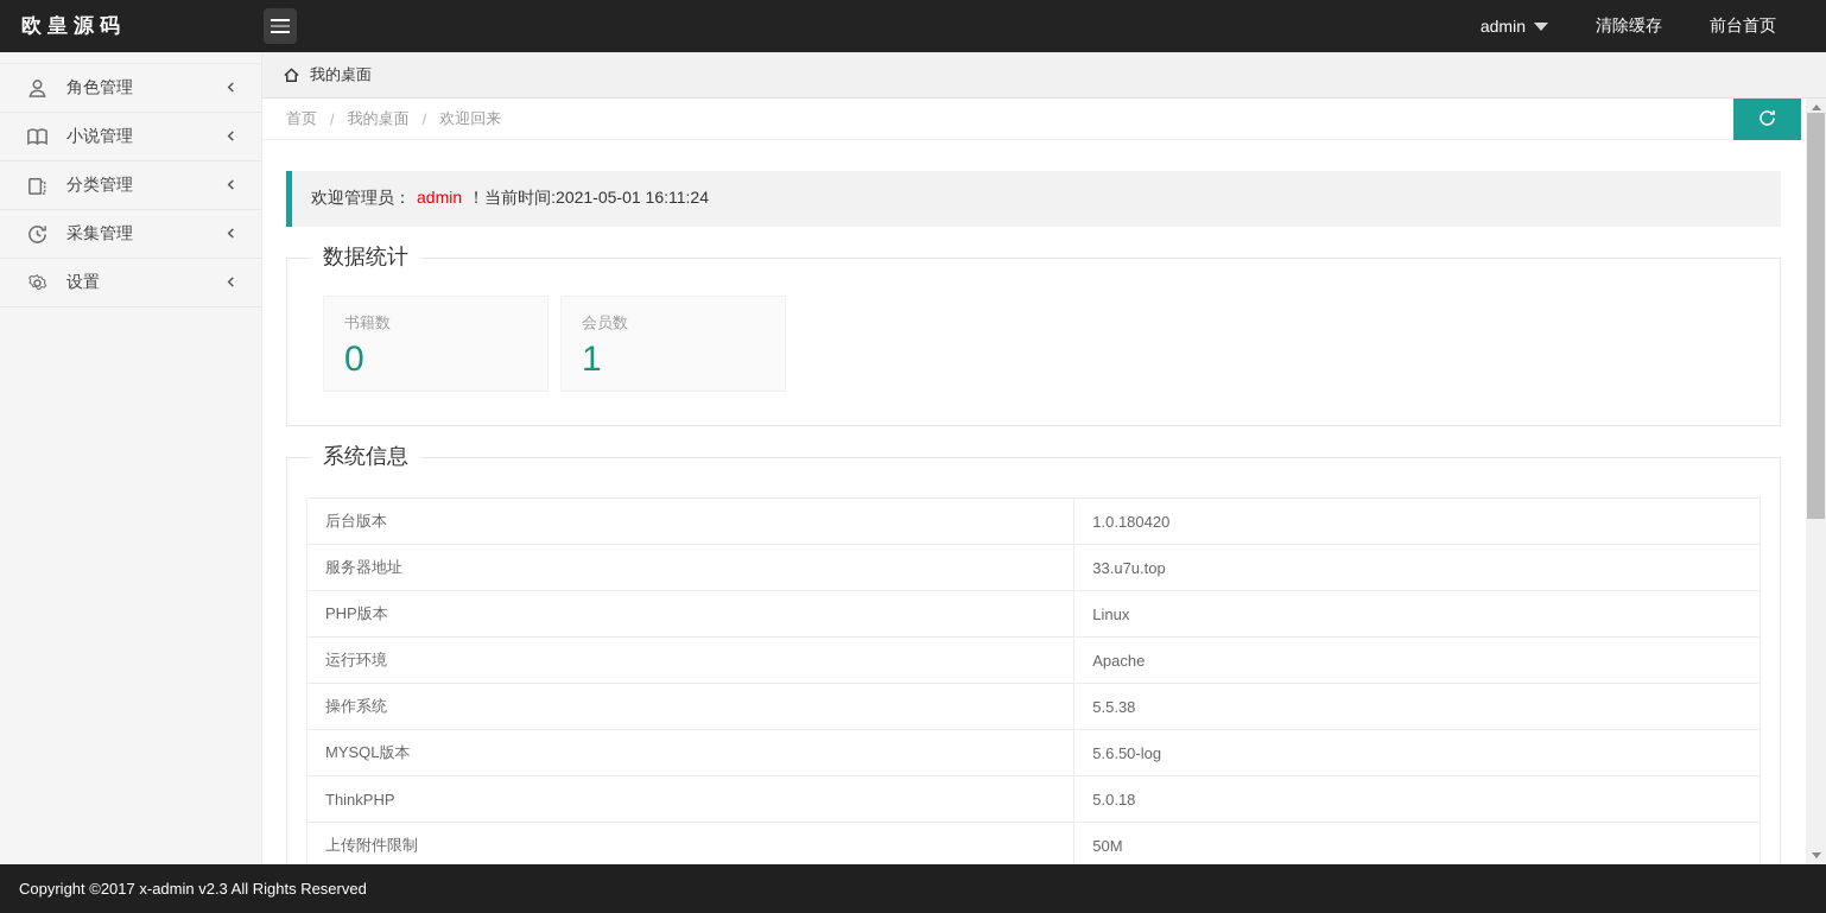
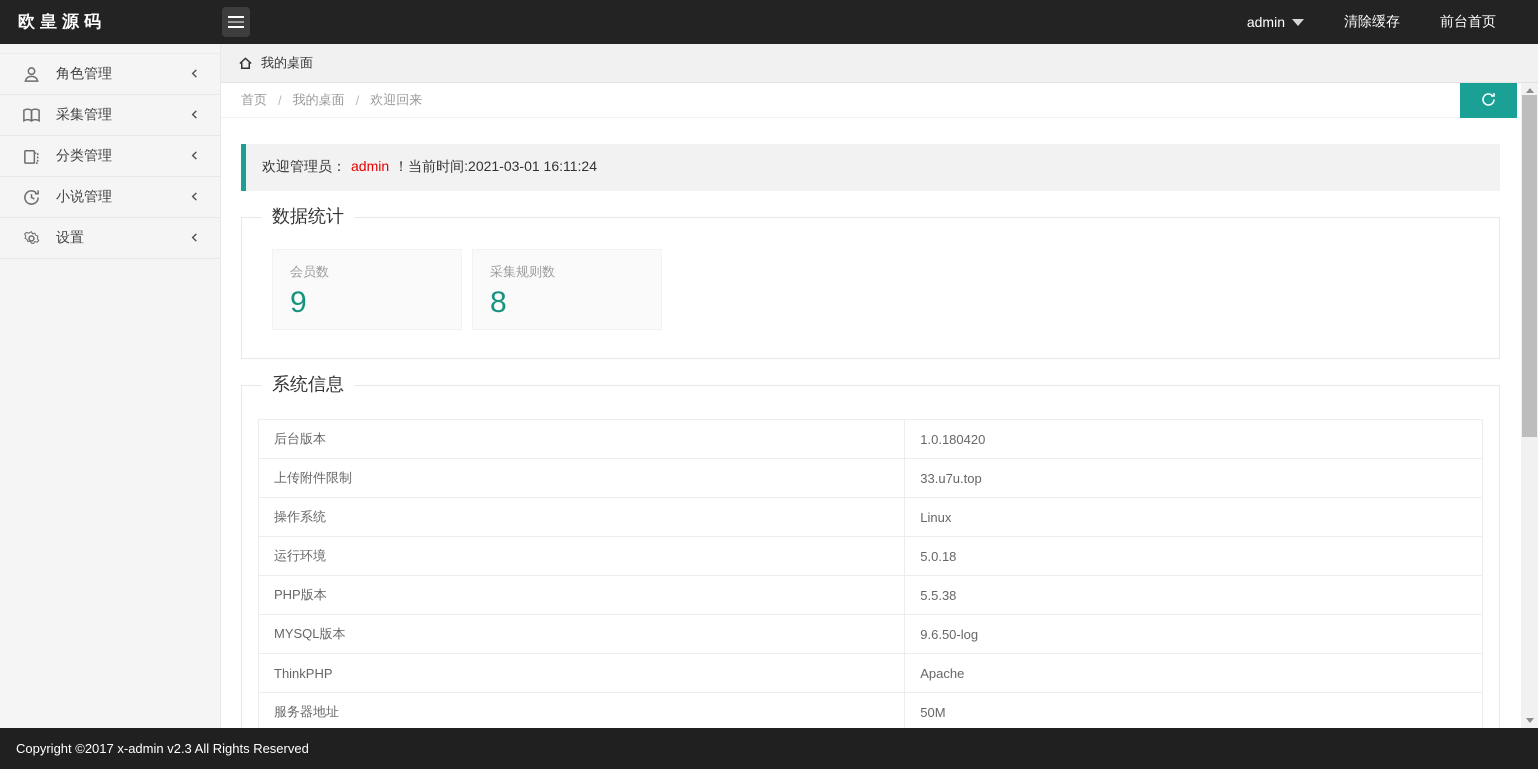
  欧皇源码
  admin
  清除缓存
  前台首页
  角色管理
- 小说管理
+ 采集管理
  分类管理
- 采集管理
+ 小说管理
  设置
  我的桌面
  首页
  /
  我的桌面
  /
  欢迎回来
- 欢迎管理员： admin ！当前时间:2021-05-01 16:11:24
+ 欢迎管理员： admin ！当前时间:2021-03-01 16:11:24
  数据统计
- 书籍数
- 0
  会员数
- 1
+ 9
+ 采集规则数
+ 8
  系统信息
  后台版本	1.0.180420
- 服务器地址	33.u7u.top
+ 上传附件限制	33.u7u.top
- PHP版本	Linux
+ 操作系统	Linux
- 运行环境	Apache
+ 运行环境	5.0.18
- 操作系统	5.5.38
+ PHP版本	5.5.38
- MYSQL版本	5.6.50-log
+ MYSQL版本	9.6.50-log
- ThinkPHP	5.0.18
+ ThinkPHP	Apache
- 上传附件限制	50M
+ 服务器地址	50M
  Copyright ©2017 x-admin v2.3 All Rights Reserved
